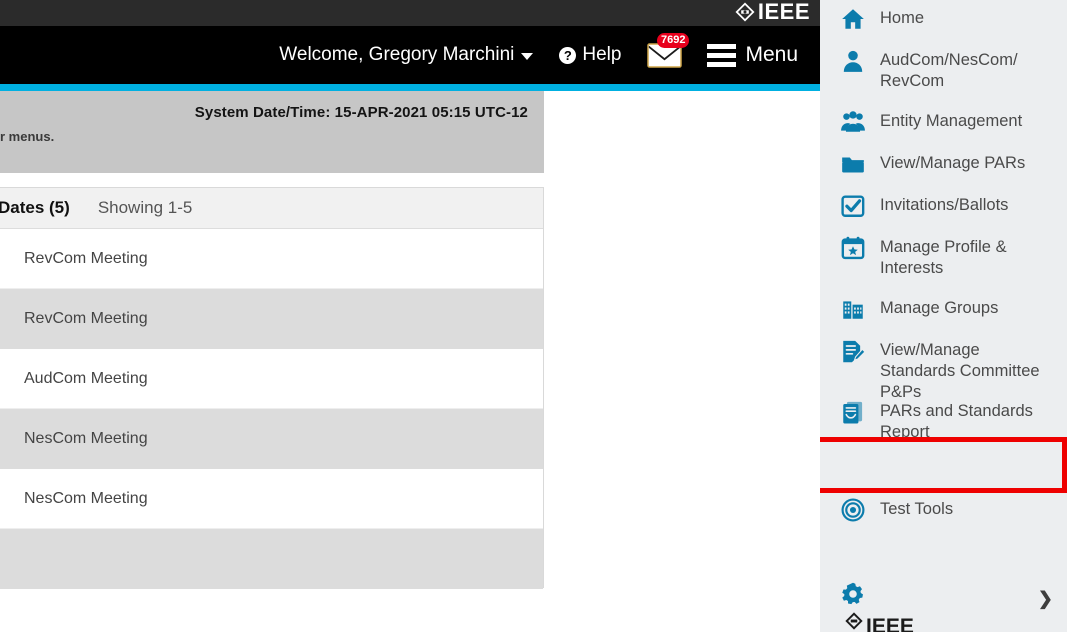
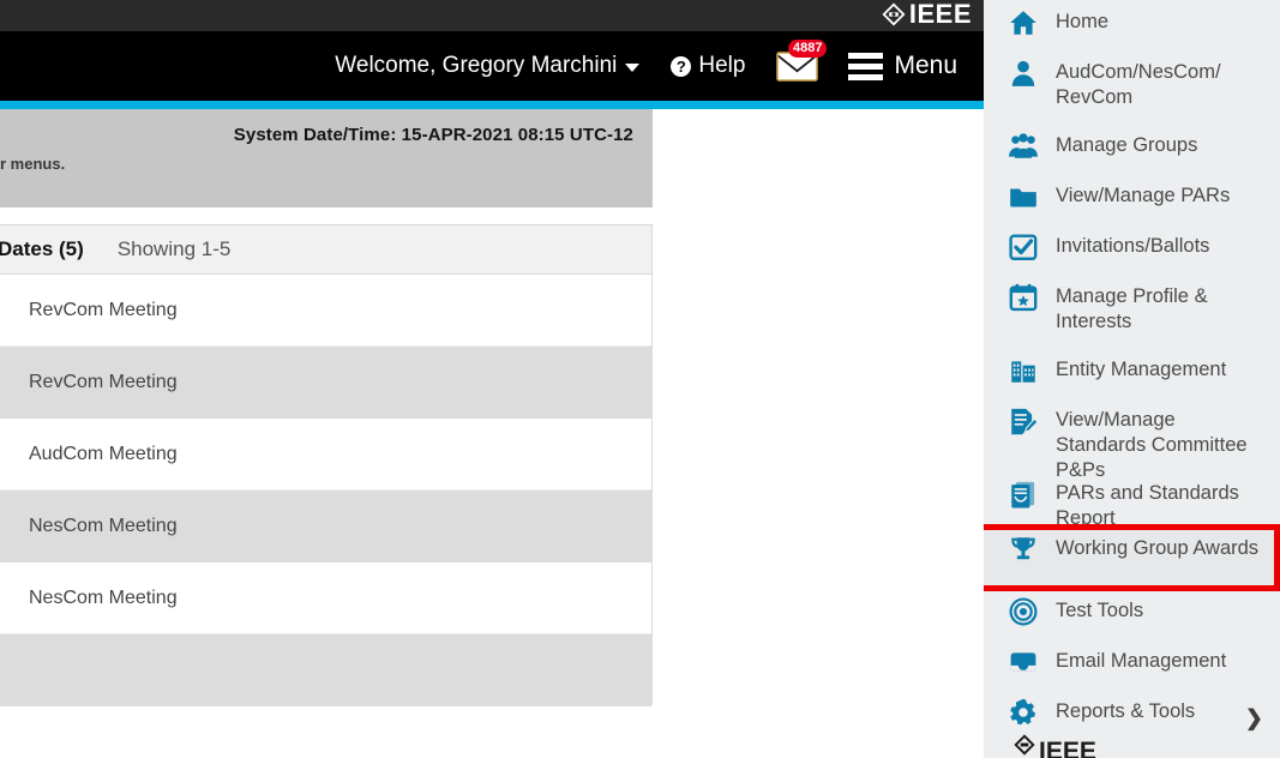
  IEEE
  Welcome, Gregory Marchini
  ?
  Help
- 7692
+ 4887
  Menu
- System Date/Time: 15-APR-2021 05:15 UTC-12
+ System Date/Time: 15-APR-2021 08:15 UTC-12
  r menus.
  Dates (5)
  Showing 1-5
  RevCom Meeting
  RevCom Meeting
  AudCom Meeting
  NesCom Meeting
  NesCom Meeting
  Home
  AudCom/NesCom/ RevCom
- Entity Management
+ Manage Groups
  View/Manage PARs
  Invitations/Ballots
  Manage Profile & Interests
- Manage Groups
+ Entity Management
  View/Manage Standards Committee P&Ps
  PARs and Standards Report
+ Working Group Awards
  Test Tools
+ Email Management
+ Reports & Tools
  ❯
  IEEE
